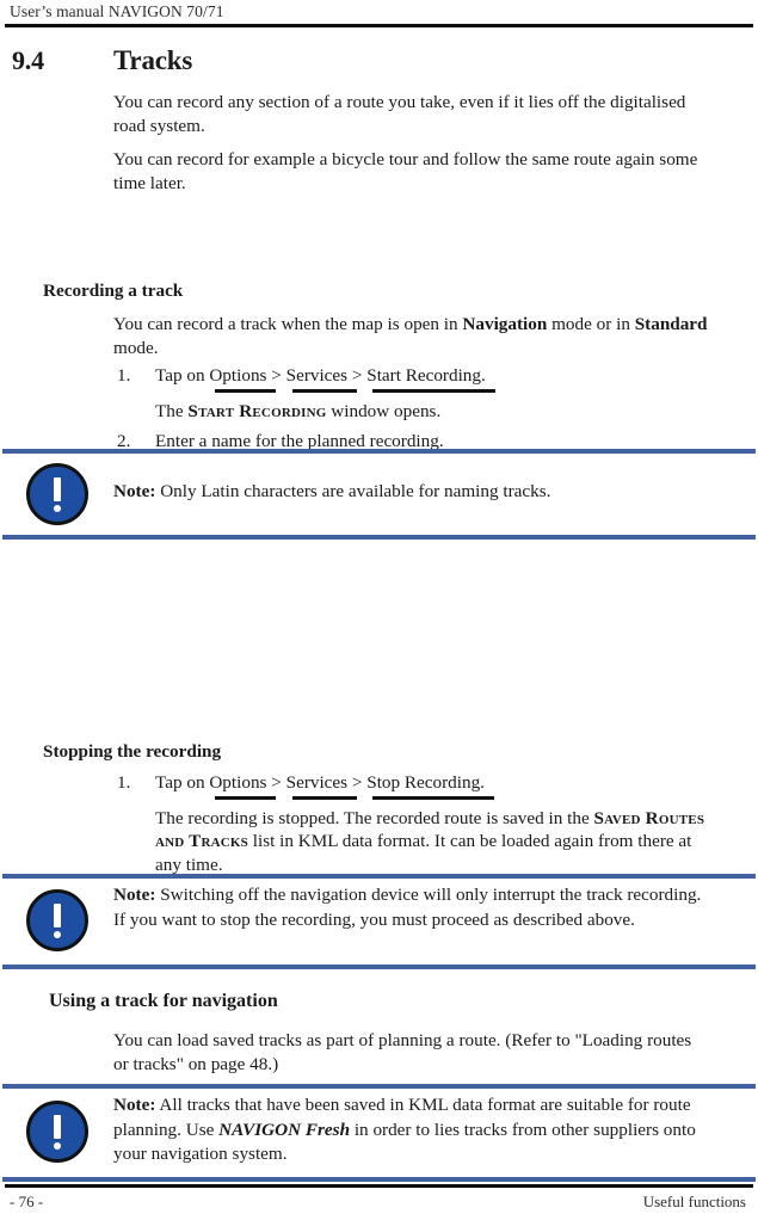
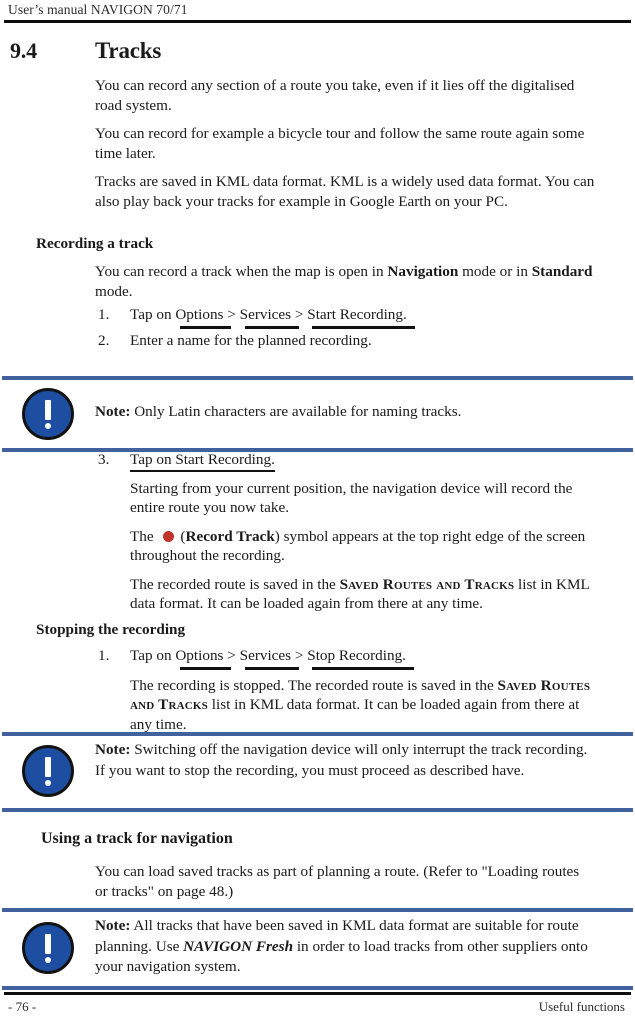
  User’s manual NAVIGON 70/71
  9.4
  Tracks
  You can record any section of a route you take, even if it lies off the digitalised road system.
  You can record for example a bicycle tour and follow the same route again some time later.
+ Tracks are saved in KML data format. KML is a widely used data format. You can also play back your tracks for example in Google Earth on your PC.
  Recording a track
  You can record a track when the map is open in Navigation mode or in Standard mode.
  1.
  Tap on Options > Services > Start Recording.
- The Start Recording window opens.
  2.
  Enter a name for the planned recording.
  Note: Only Latin characters are available for naming tracks.
+ 3.
+ Tap on Start Recording.
+ Starting from your current position, the navigation device will record the entire route you now take.
+ The (Record Track) symbol appears at the top right edge of the screen throughout the recording.
+ The recorded route is saved in the Saved Routes and Tracks list in KML data format. It can be loaded again from there at any time.
  Stopping the recording
  1.
  Tap on Options > Services > Stop Recording.
  The recording is stopped. The recorded route is saved in the Saved Routes and Tracks list in KML data format. It can be loaded again from there at any time.
- Note: Switching off the navigation device will only interrupt the track recording. If you want to stop the recording, you must proceed as described above.
+ Note: Switching off the navigation device will only interrupt the track recording. If you want to stop the recording, you must proceed as described have.
  Using a track for navigation
  You can load saved tracks as part of planning a route. (Refer to "Loading routes or tracks" on page 48.)
- Note: All tracks that have been saved in KML data format are suitable for route planning. Use NAVIGON Fresh in order to lies tracks from other suppliers onto your navigation system.
+ Note: All tracks that have been saved in KML data format are suitable for route planning. Use NAVIGON Fresh in order to load tracks from other suppliers onto your navigation system.
  - 76 -
  Useful functions
